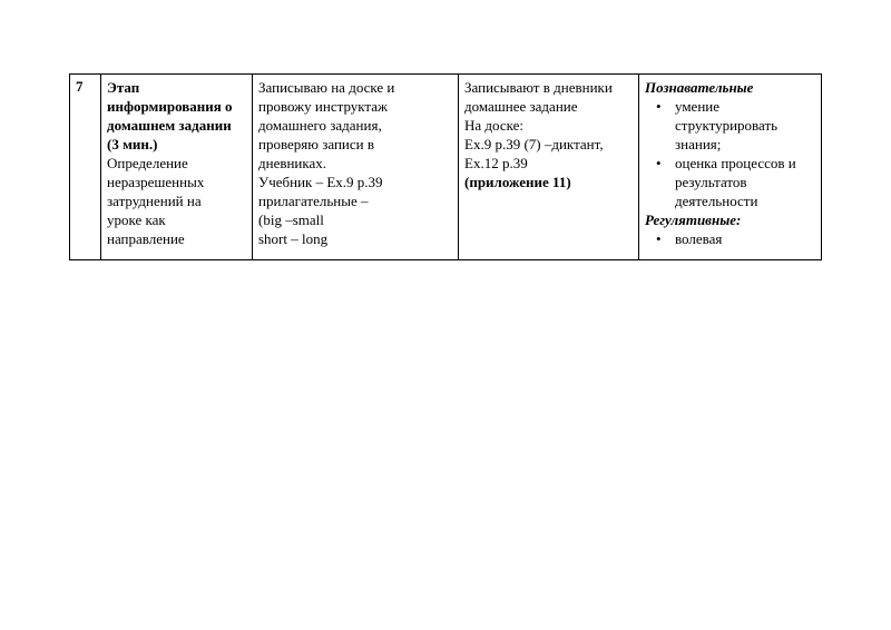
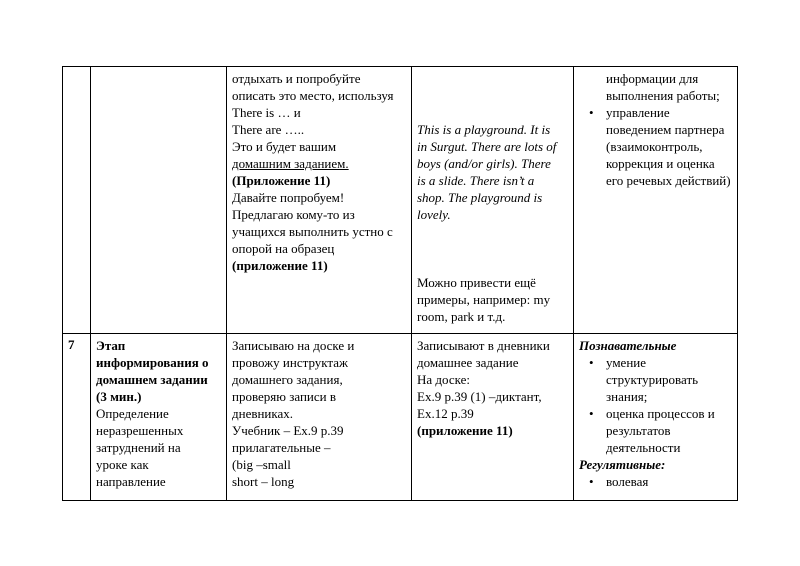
+ 		отдыхать и попробуйтеописать это место, используяThere is … и There are …..Это и будет вашимдомашним заданием.(Приложение 11)Давайте попробуем!Предлагаю кому-то изучащихся выполнить устно сопорой на образец(приложение 11)	This is a playground. It isin Surgut. There are lots ofboys (and/or girls). Thereis a slide. There isn’t ashop. The playground islovely.Можно привести ещёпримеры, например: myroom, park и т.д.	информации длявыполнения работы;• управлениеповедением партнера(взаимоконтроль,коррекция и оценкаего речевых действий)
- 7	Этапинформирования одомашнем задании(3 мин.)Определениенеразрешенныхзатруднений науроке какнаправление	Записываю на доске ипровожу инструктаждомашнего задания,проверяю записи вдневниках.Учебник – Ex.9 p.39прилагательные –(big –smallshort – long	Записывают в дневникидомашнее заданиеНа доске:Ex.9 p.39 (7) –диктант,Ex.12 p.39(приложение 11)	Познавательные• умениеструктурироватьзнания;• оценка процессов ирезультатовдеятельностиРегулятивные:• волевая
+ 7	Этапинформирования одомашнем задании(3 мин.)Определениенеразрешенныхзатруднений науроке какнаправление	Записываю на доске ипровожу инструктаждомашнего задания,проверяю записи вдневниках.Учебник – Ex.9 p.39прилагательные –(big –smallshort – long	Записывают в дневникидомашнее заданиеНа доске:Ex.9 p.39 (1) –диктант,Ex.12 p.39(приложение 11)	Познавательные• умениеструктурироватьзнания;• оценка процессов ирезультатовдеятельностиРегулятивные:• волевая
